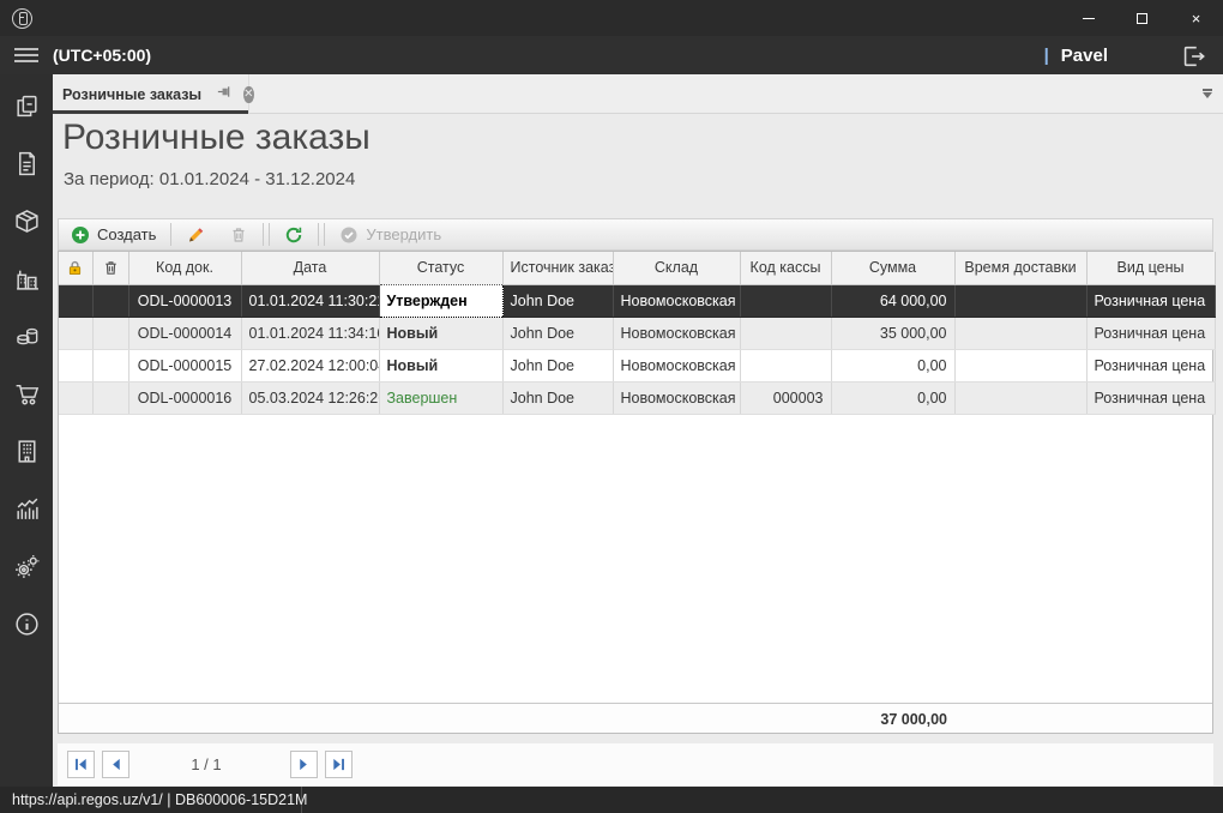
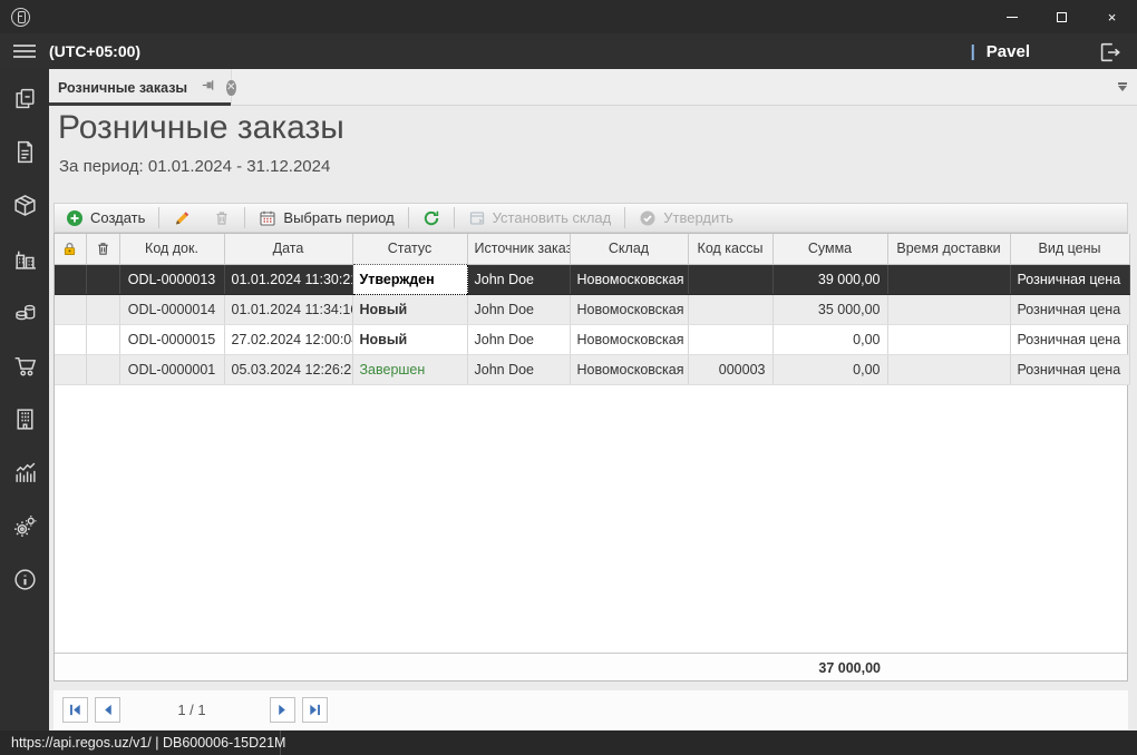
  ×
  (UTC+05:00)
  |
  Pavel
  Розничные заказы
  ✕
  Розничные заказы
  За период: 01.01.2024 - 31.12.2024
  Создать
+ Выбрать период
+ Установить склад
  Утвердить
  		Код док.	Дата	Статус	Источник заказ	Склад	Код кассы	Сумма	Время доставки	Вид цены
- 		ODL-0000013	01.01.2024 11:30:2	Утвержден	John Doe	Новомосковская		64 000,00		Розничная цена
+ 		ODL-0000013	01.01.2024 11:30:2	Утвержден	John Doe	Новомосковская		39 000,00		Розничная цена
  		ODL-0000014	01.01.2024 11:34:1	Новый	John Doe	Новомосковская		35 000,00		Розничная цена
  		ODL-0000015	27.02.2024 12:00:0	Новый	John Doe	Новомосковская		0,00		Розничная цена
- 		ODL-0000016	05.03.2024 12:26:2	Завершен	John Doe	Новомосковская	000003	0,00		Розничная цена
+ 		ODL-0000001	05.03.2024 12:26:2	Завершен	John Doe	Новомосковская	000003	0,00		Розничная цена
  37 000,00
  1 / 1
  https://api.regos.uz/v1/ | DB600006-15D21M
